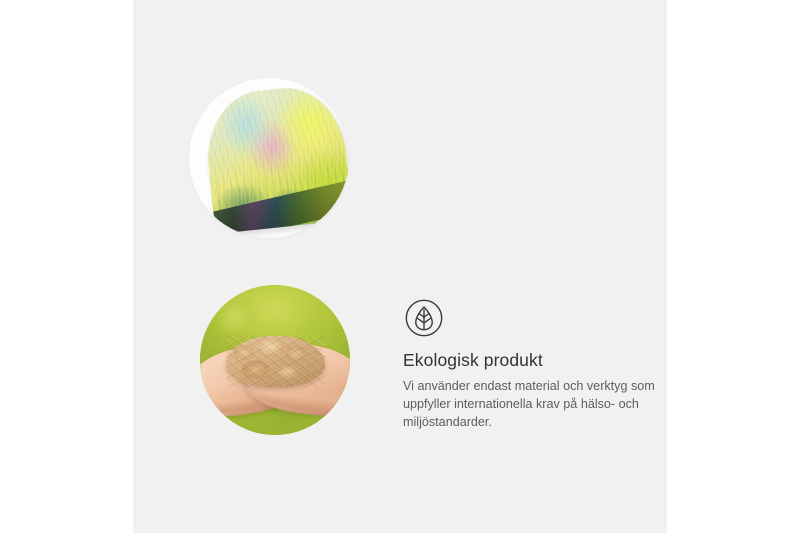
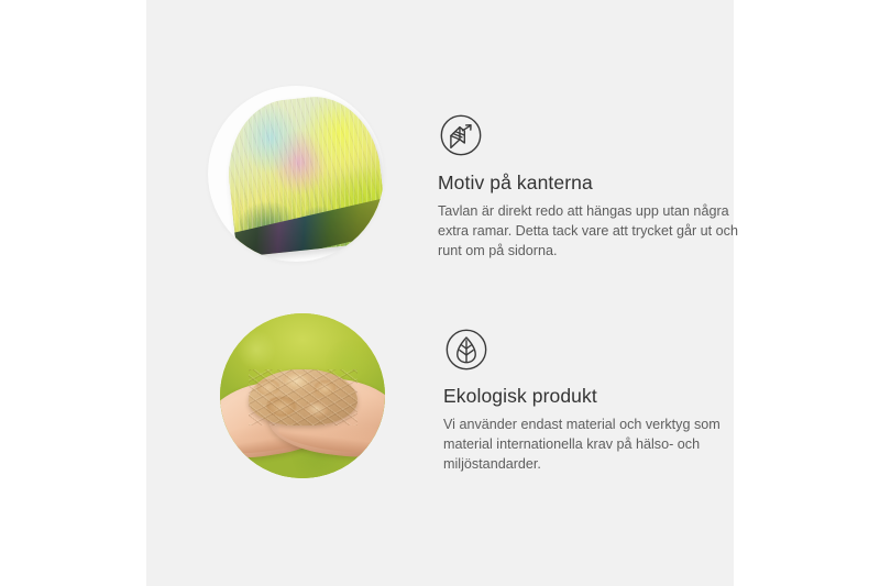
+ Motiv på kanterna
+ Tavlan är direkt redo att hängas upp utan några extra ramar. Detta tack vare att trycket går ut och runt om på sidorna.
  Ekologisk produkt
- Vi använder endast material och verktyg som uppfyller internationella krav på hälso- och miljöstandarder.
+ Vi använder endast material och verktyg som material internationella krav på hälso- och miljöstandarder.
